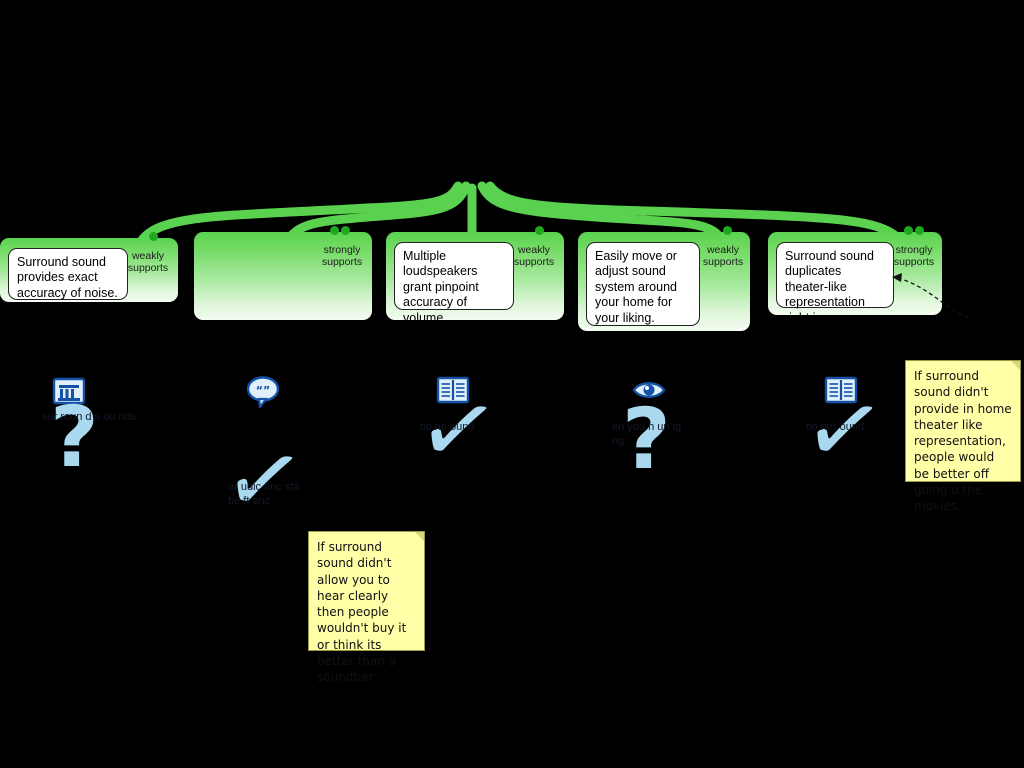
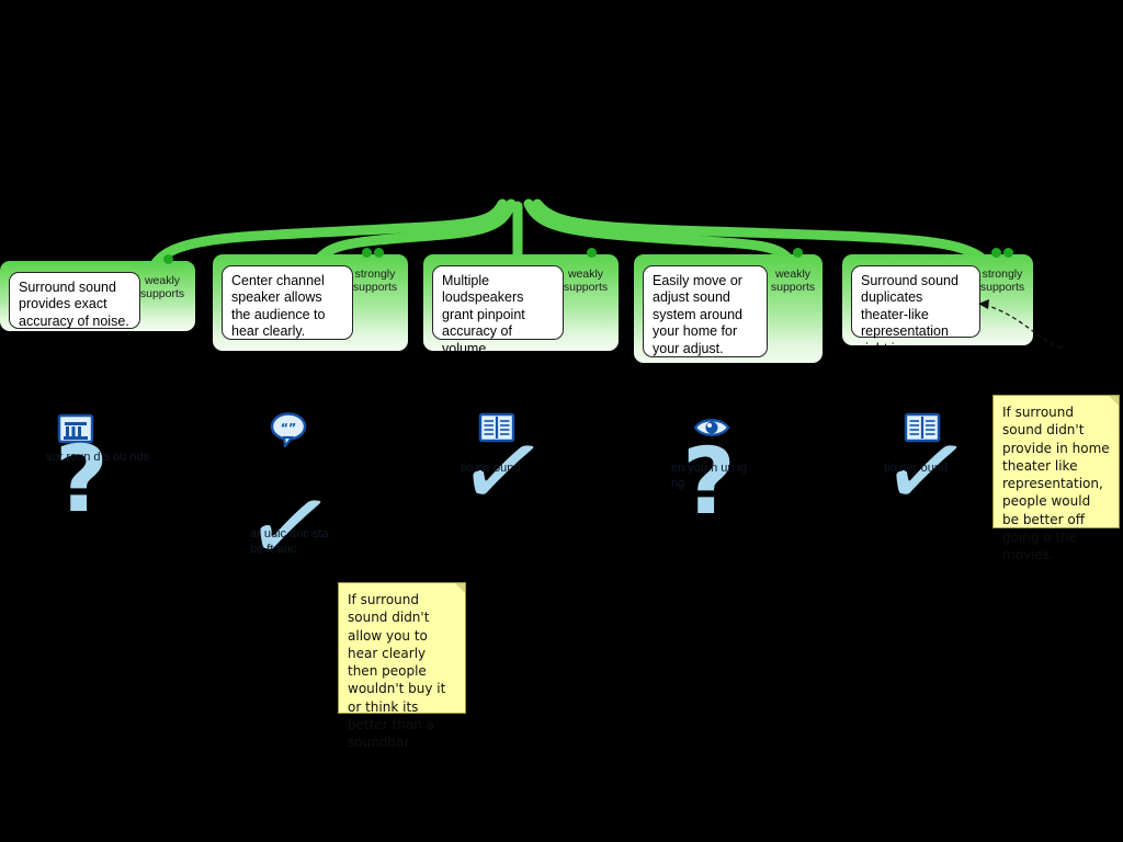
  Surround sound provides exact accuracy of noise.
  weakly supports
+ Center channel speaker allows the audience to hear clearly.
  strongly supports
  Multiple loudspeakers grant pinpoint accuracy of volume.
  weakly supports
- Easily move or adjust sound system around your home for your liking.
+ Easily move or adjust sound system around your home for your adjust.
  weakly supports
  Surround sound duplicates theater-like representation right in your
  strongly supports
  sur roun d s ou nds
  ?
  “”
  ar udic anc sta be ft anc
  tio ne ound
  en you h un ig ng
  ?
  tio ner ound
  If surround sound didn't provide in home theater like representation, people would be better off
  If surround sound didn't allow you to hear clearly then people wouldn't buy it or think its
